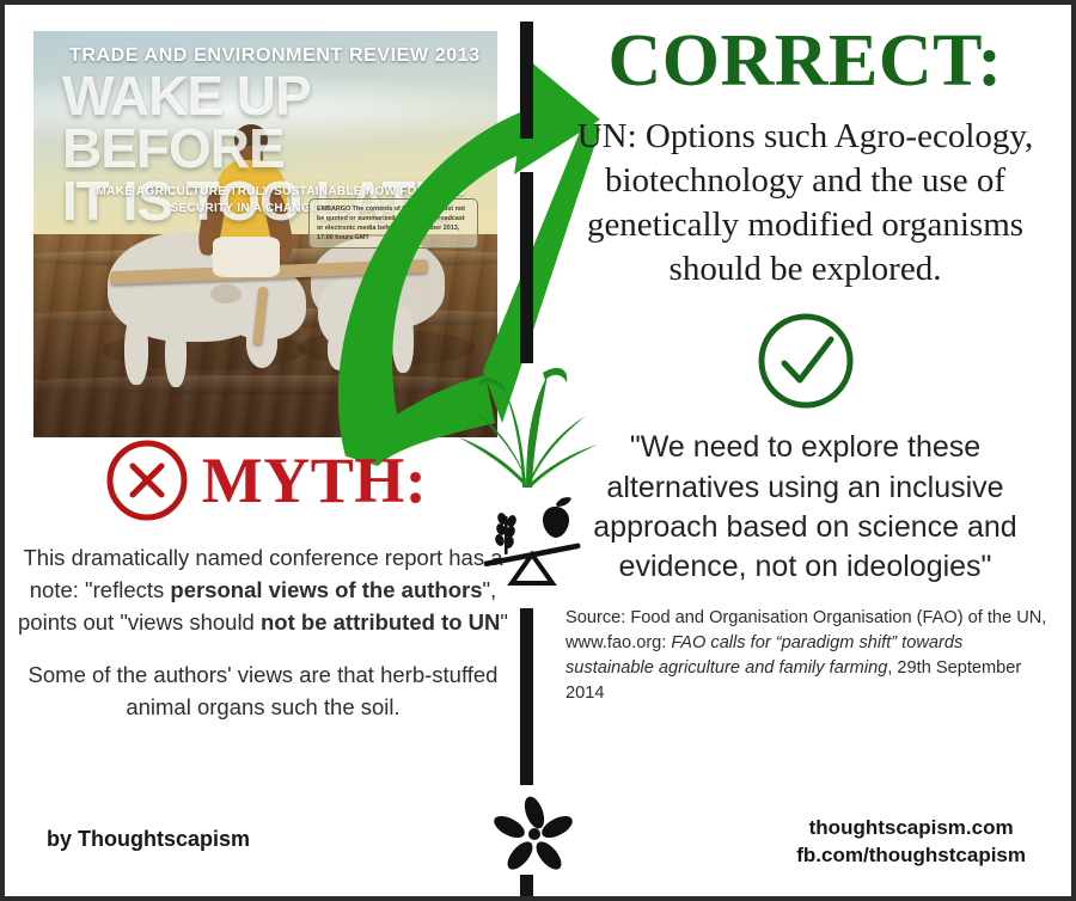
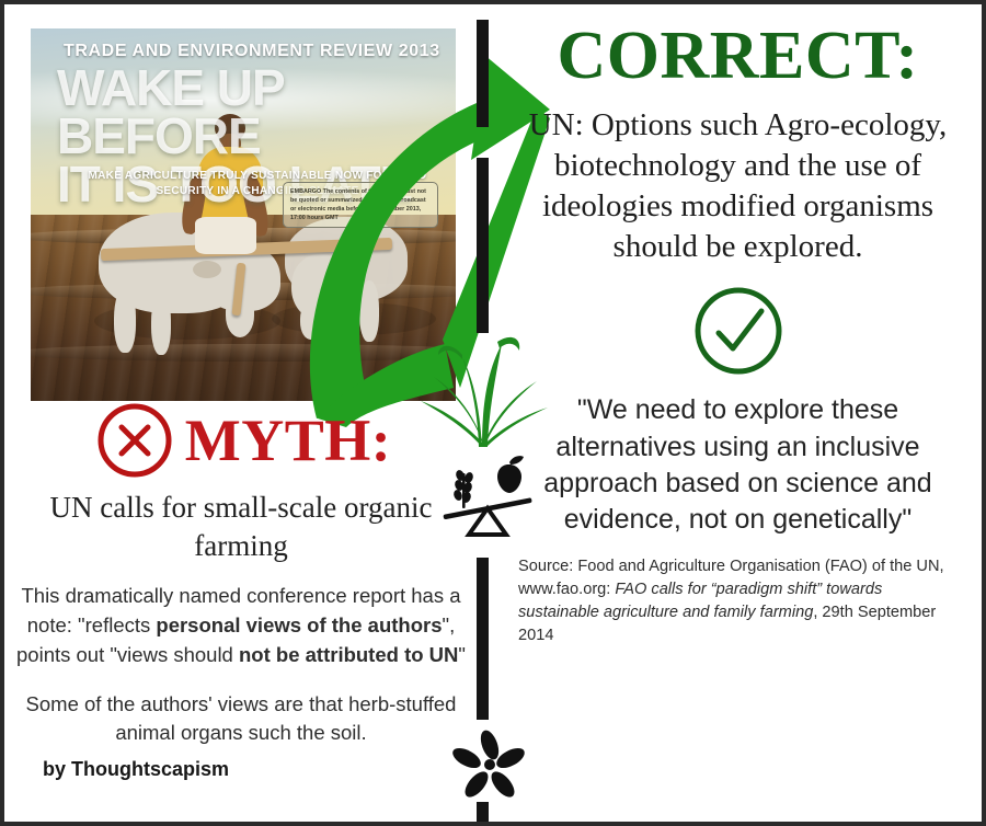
  TRADE AND ENVIRONMENT REVIEW 2013
  WAKE UP BEFORE
  IT IS TOO LAT
  MAKE AGRICULTURE TRULY SUSTAINABLE NOW FO SECURITY IN A CHANGING CLIMATE
  MYTH:
+ UN calls for small-scale organic farming
  This dramatically named conference report has a note: "reflects personal views of the authors", points out "views should not be attributed to UN"
  Some of the authors' views are that herb-stuffed animal organs such the soil.
  CORRECT:
- UN: Options such Agro-ecology, biotechnology and the use of genetically modified organisms should be explored.
+ UN: Options such Agro-ecology, biotechnology and the use of ideologies modified organisms should be explored.
- "We need to explore these alternatives using an inclusive approach based on science and evidence, not on ideologies"
+ "We need to explore these alternatives using an inclusive approach based on science and evidence, not on genetically"
- Source: Food and Organisation Organisation (FAO) of the UN, www.fao.org: FAO calls for “paradigm shift” towards sustainable agriculture and family farming, 29th September 2014
+ Source: Food and Agriculture Organisation (FAO) of the UN, www.fao.org: FAO calls for “paradigm shift” towards sustainable agriculture and family farming, 29th September 2014
  by Thoughtscapism
- thoughtscapism.com
- fb.com/thoughstcapism
